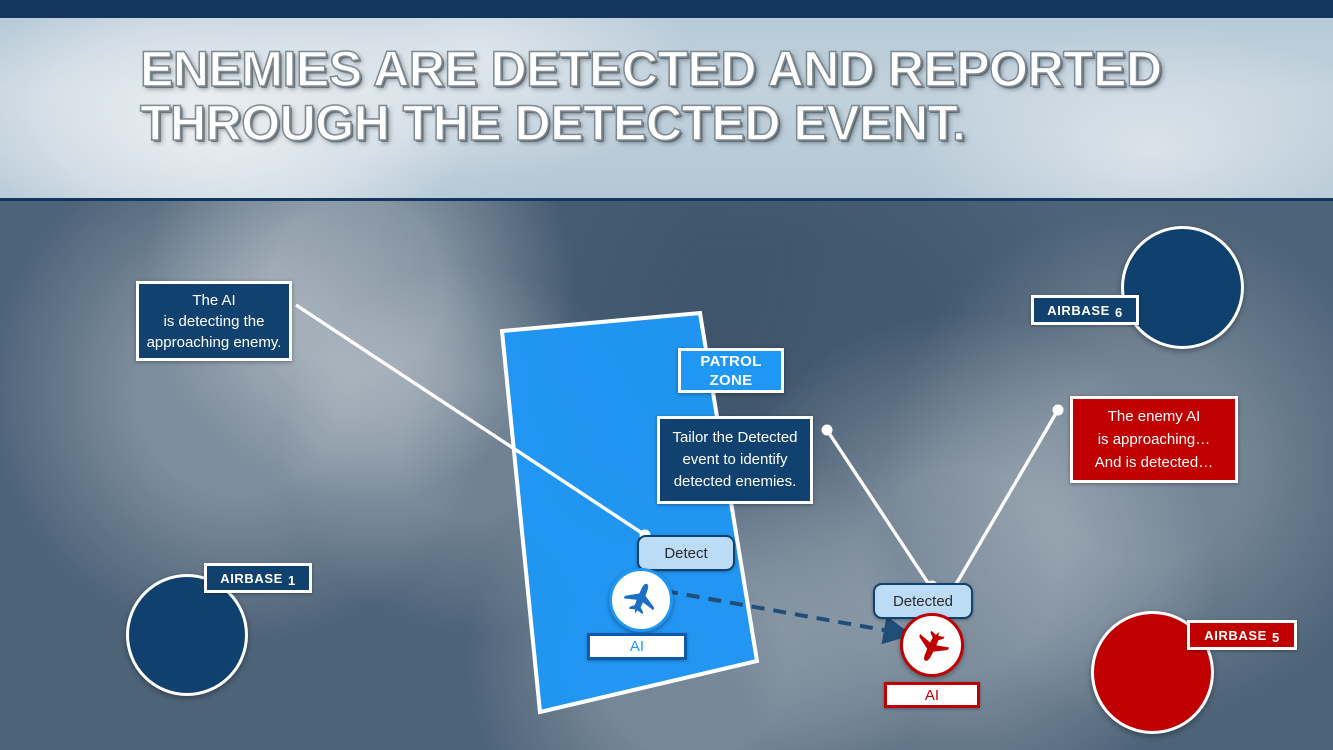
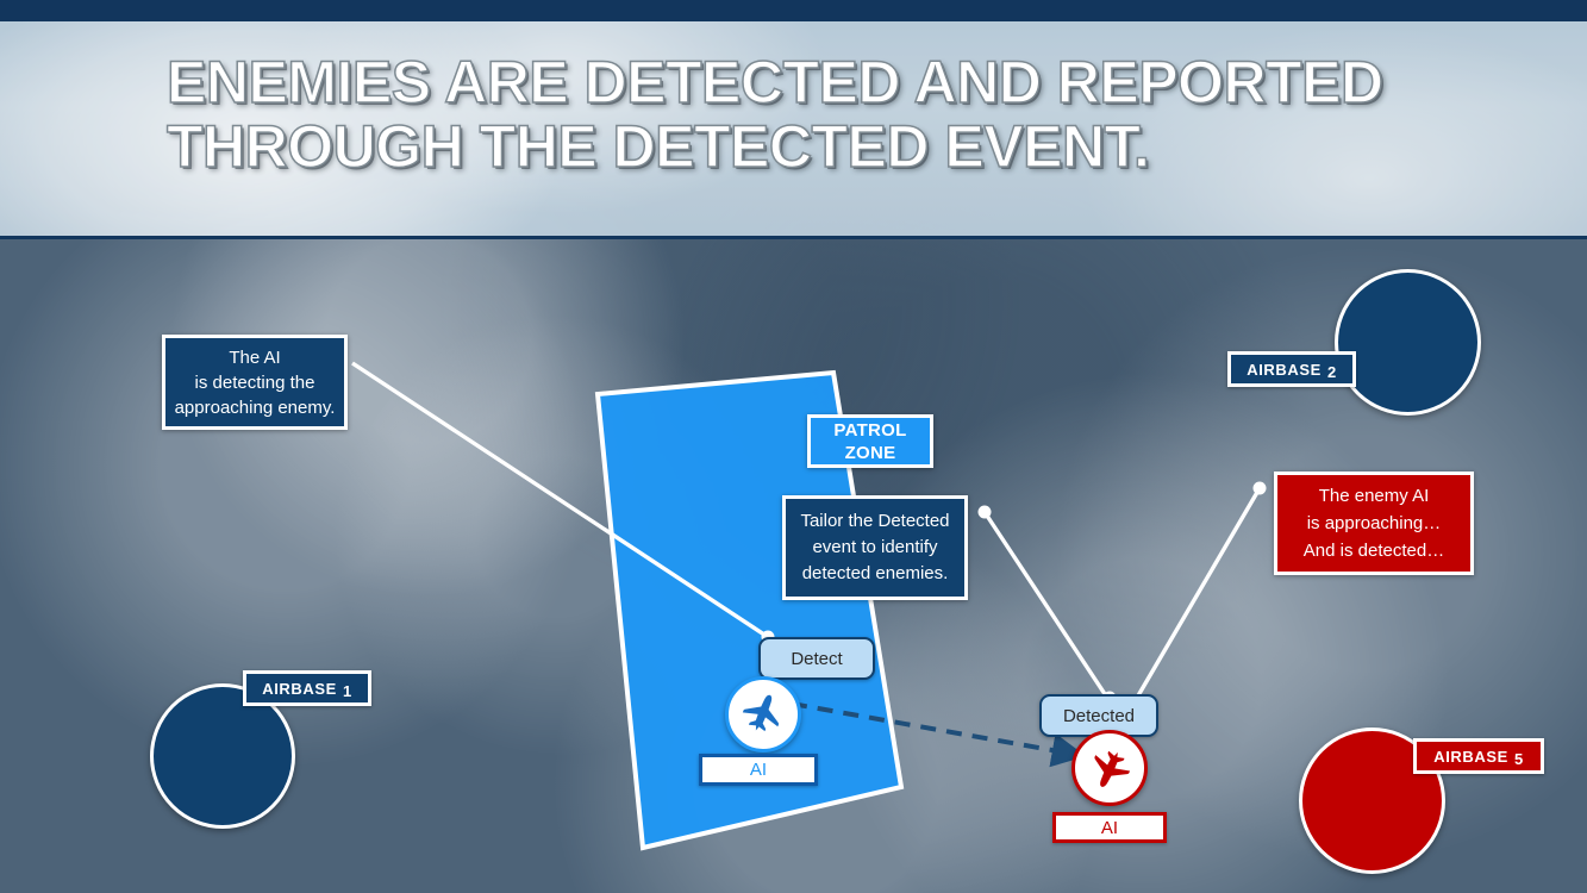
  ENEMIES ARE DETECTED AND REPORTED
  THROUGH THE DETECTED EVENT.
  AIRBASE
  1
  AIRBASE
- 6
+ 2
  AIRBASE
  5
  The AI
  is detecting the
  approaching enemy.
  PATROL
  ZONE
  Tailor the Detected
  event to identify
  detected enemies.
  The enemy AI
  is approaching…
  And is detected…
  Detect
  Detected
  AI
  AI
